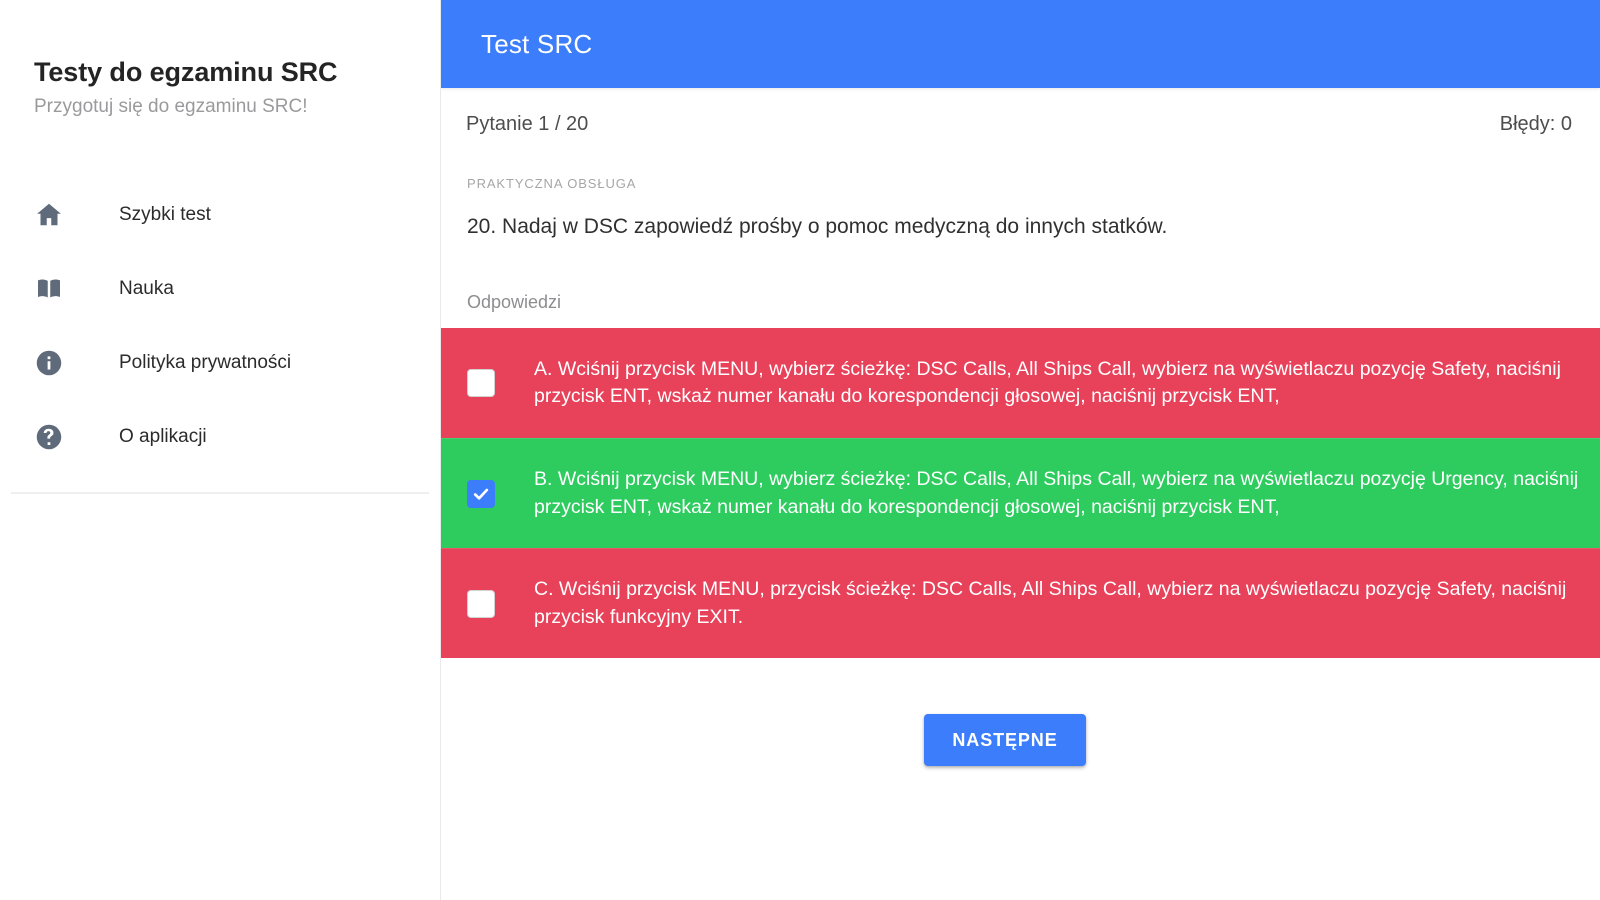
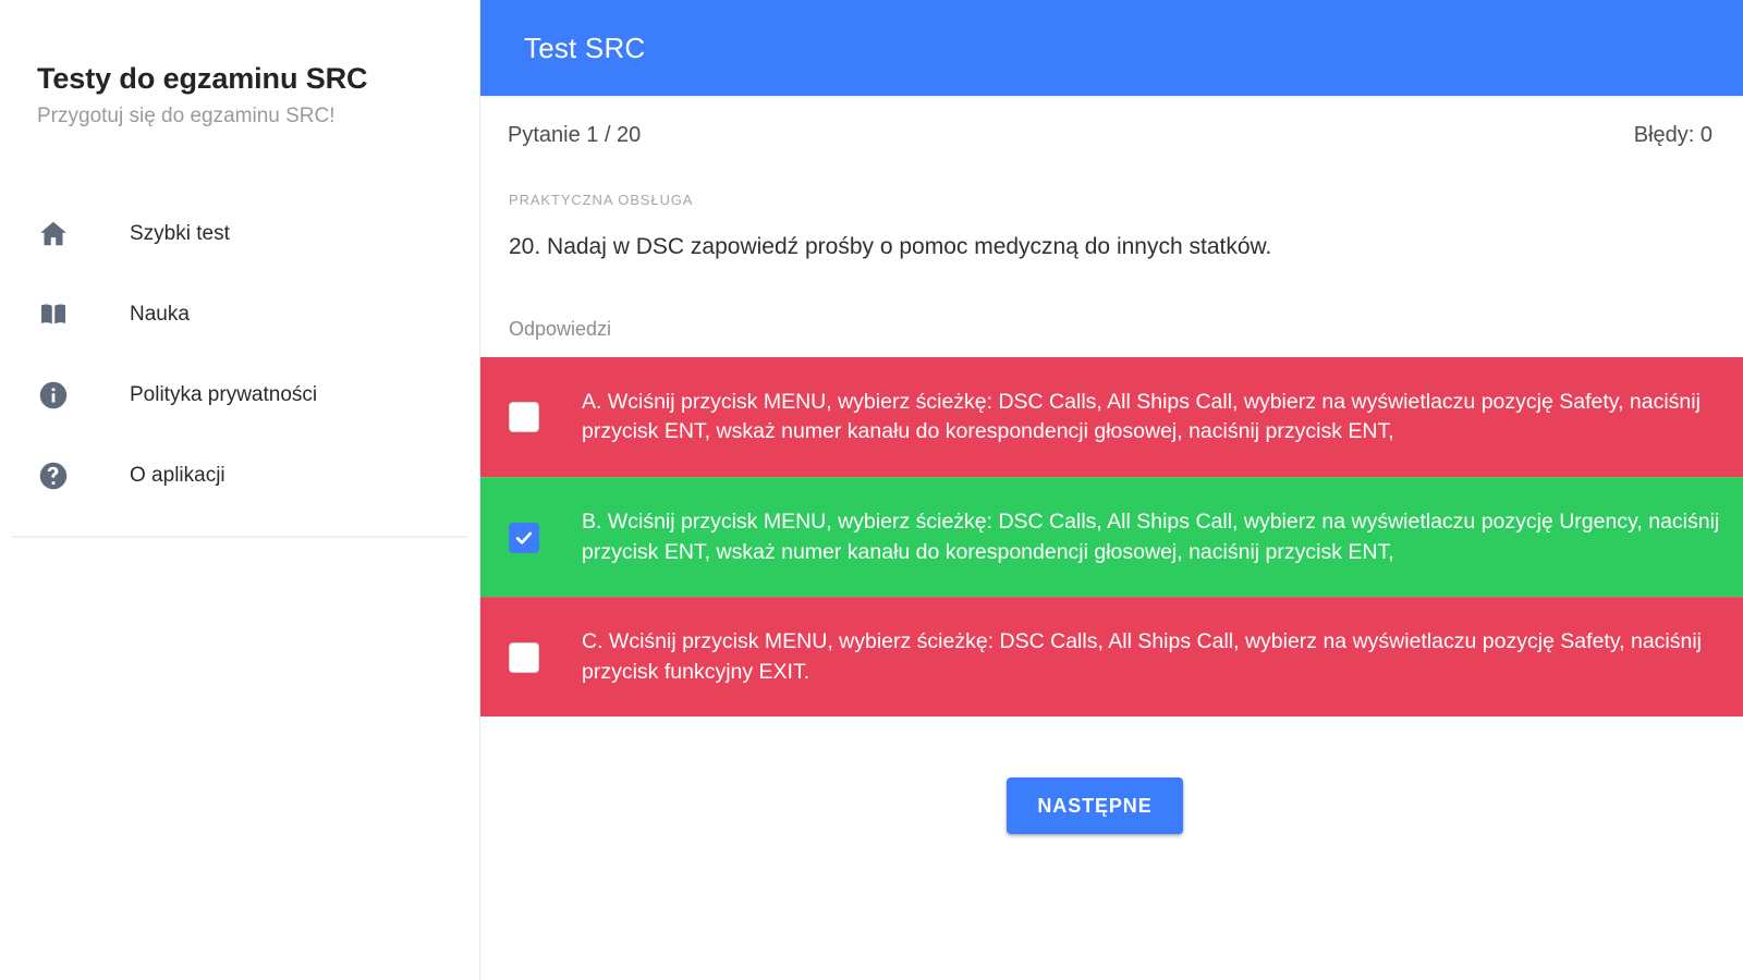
  Testy do egzaminu SRC
  Przygotuj się do egzaminu SRC!
  Szybki test
  Nauka
  Polityka prywatności
  O aplikacji
  Test SRC
  Pytanie 1 / 20
  Błędy: 0
  PRAKTYCZNA OBSŁUGA
  20. Nadaj w DSC zapowiedź prośby o pomoc medyczną do innych statków.
  Odpowiedzi
  A. Wciśnij przycisk MENU, wybierz ścieżkę: DSC Calls, All Ships Call, wybierz na wyświetlaczu pozycję Safety, naciśnij przycisk ENT, wskaż numer kanału do korespondencji głosowej, naciśnij przycisk ENT,
  B. Wciśnij przycisk MENU, wybierz ścieżkę: DSC Calls, All Ships Call, wybierz na wyświetlaczu pozycję Urgency, naciśnij przycisk ENT, wskaż numer kanału do korespondencji głosowej, naciśnij przycisk ENT,
- C. Wciśnij przycisk MENU, przycisk ścieżkę: DSC Calls, All Ships Call, wybierz na wyświetlaczu pozycję Safety, naciśnij przycisk funkcyjny EXIT.
+ C. Wciśnij przycisk MENU, wybierz ścieżkę: DSC Calls, All Ships Call, wybierz na wyświetlaczu pozycję Safety, naciśnij przycisk funkcyjny EXIT.
  NASTĘPNE
